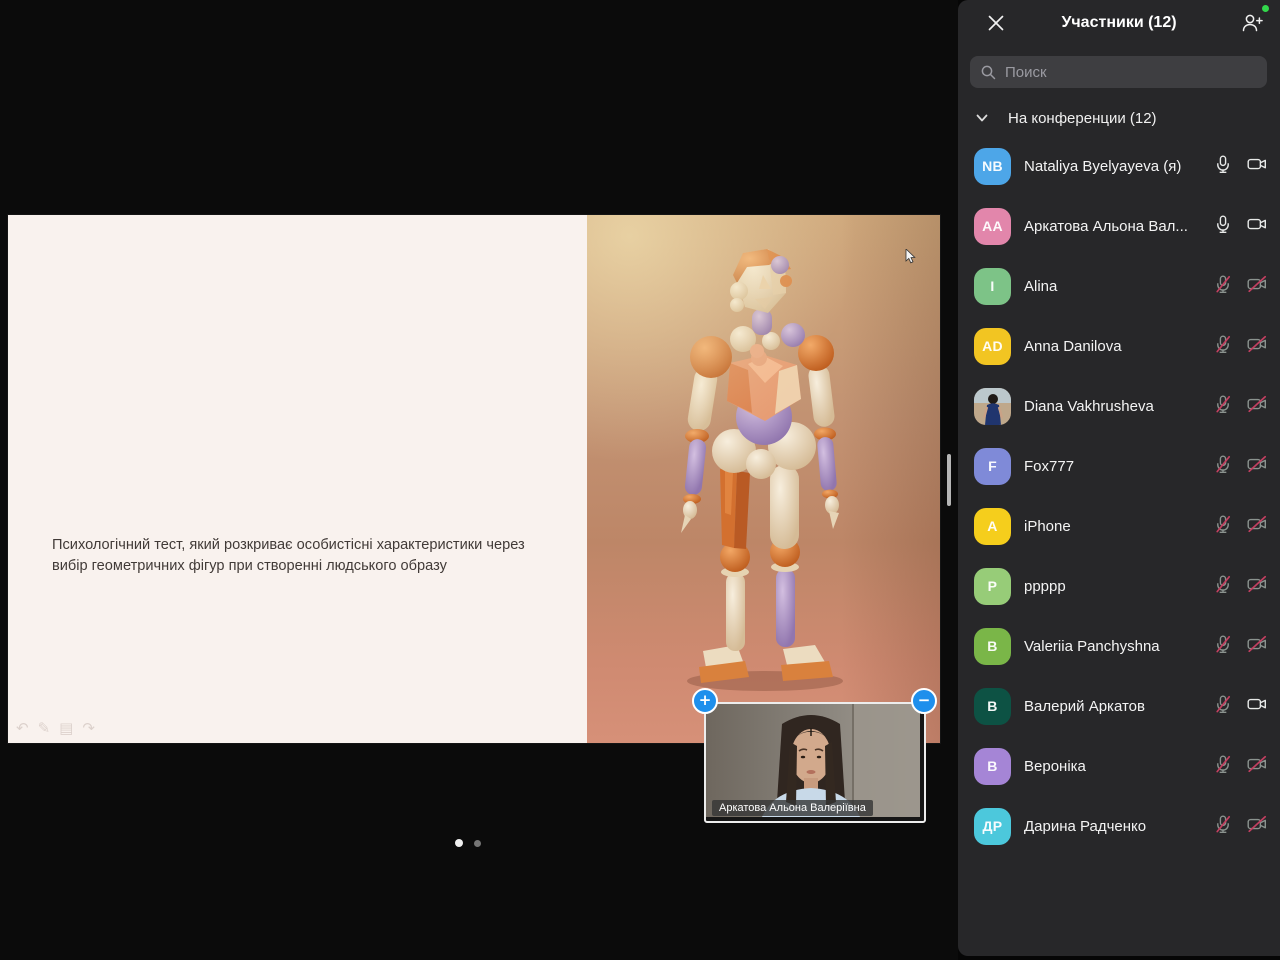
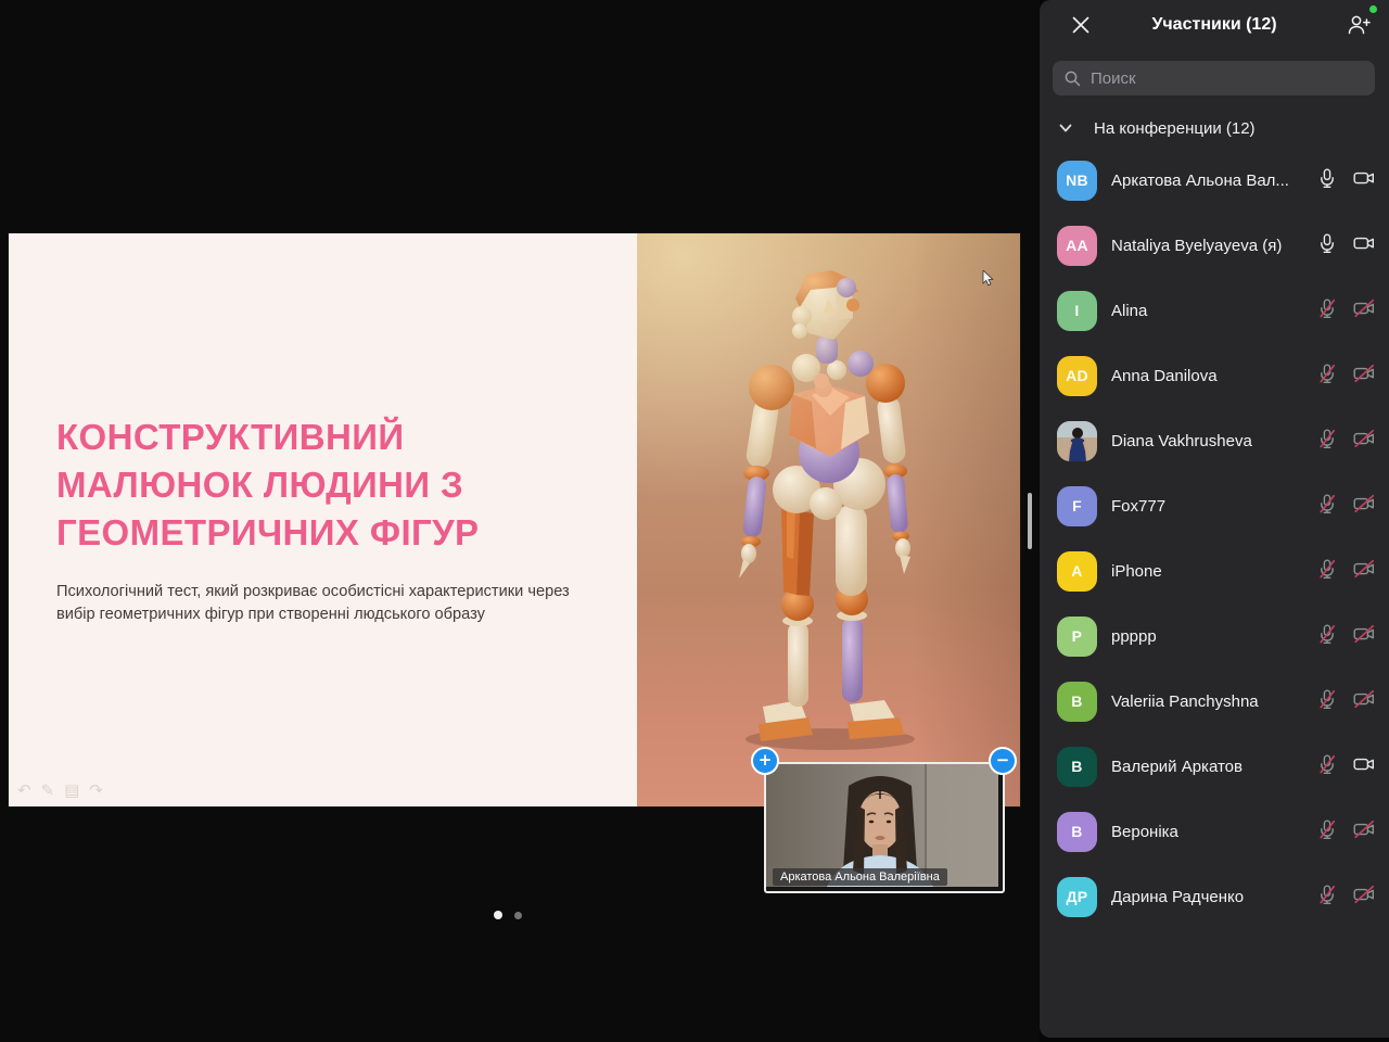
+ КОНСТРУКТИВНИЙ
+ МАЛЮНОК ЛЮДИНИ З
+ ГЕОМЕТРИЧНИХ ФІГУР
  Психологічний тест, який розкриває особистісні характеристики через вибір геометричних фігур при створенні людського образу
  ↶
  ✎
  ▤
  ↷
  Аркатова Альона Валеріївна
  +
  −
  Участники (12)
  Поиск
  На конференции (12)
  NB
- Nataliya Byelyayeva (я)
+ Аркатова Альона Вал...
  AA
- Аркатова Альона Вал...
+ Nataliya Byelyayeva (я)
  I
  Alina
  AD
  Anna Danilova
  Diana Vakhrusheva
  F
  Fox777
  A
  iPhone
  P
  ppppp
  B
  Valeriia Panchyshna
  B
  Валерий Аркатов
  B
  Вероніка
  ДР
  Дарина Радченко
